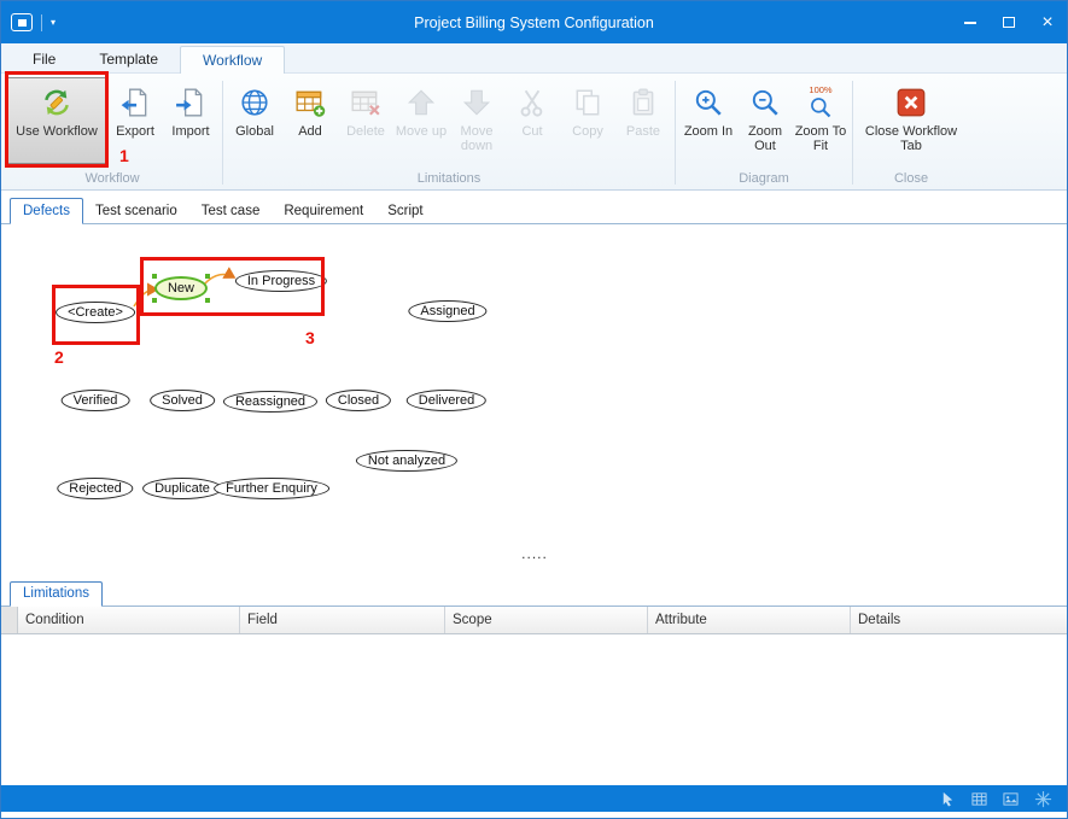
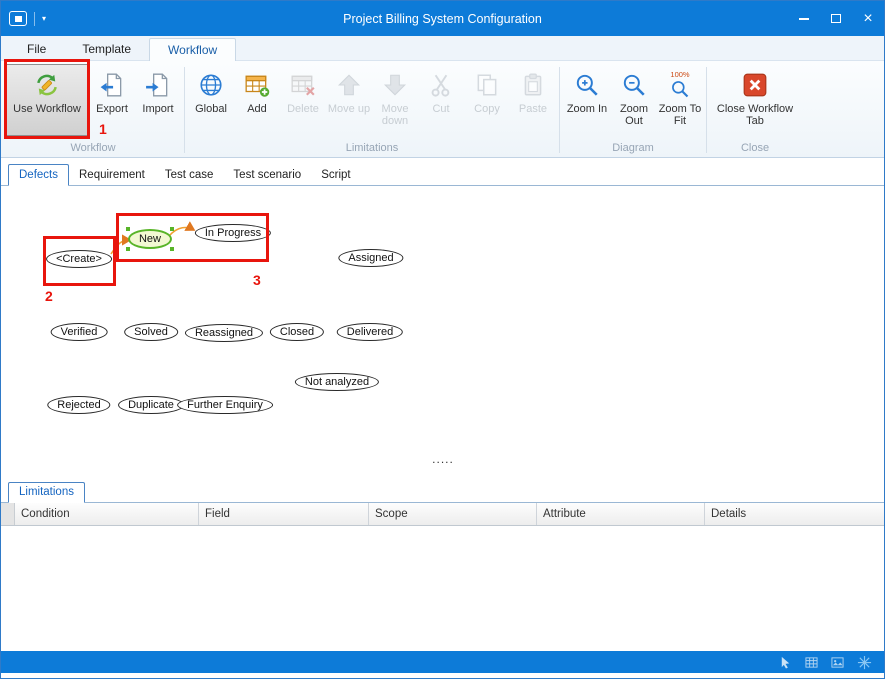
  ▾
  Project Billing System Configuration
  ×
  File
  Template
  Workflow
  Use Workflow
  Export
  Import
  Workflow
  Global
  Add
  Delete
  Move up
  Move down
  Cut
  Copy
  Paste
  Limitations
  Zoom In
  Zoom Out
  100%
  Zoom To Fit
  Diagram
  Close Workflow Tab
  Close
  Defects
- Test scenario
+ Requirement
  Test case
- Requirement
+ Test scenario
  Script
  <Create>
  New
  In Progress
  Assigned
  Verified
  Solved
  Reassigned
  Closed
  Delivered
  Not analyzed
  Rejected
  Duplicate
  Further Enquiry
  .....
  2
  3
  Limitations
  Condition
  Field
  Scope
  Attribute
  Details
  1
